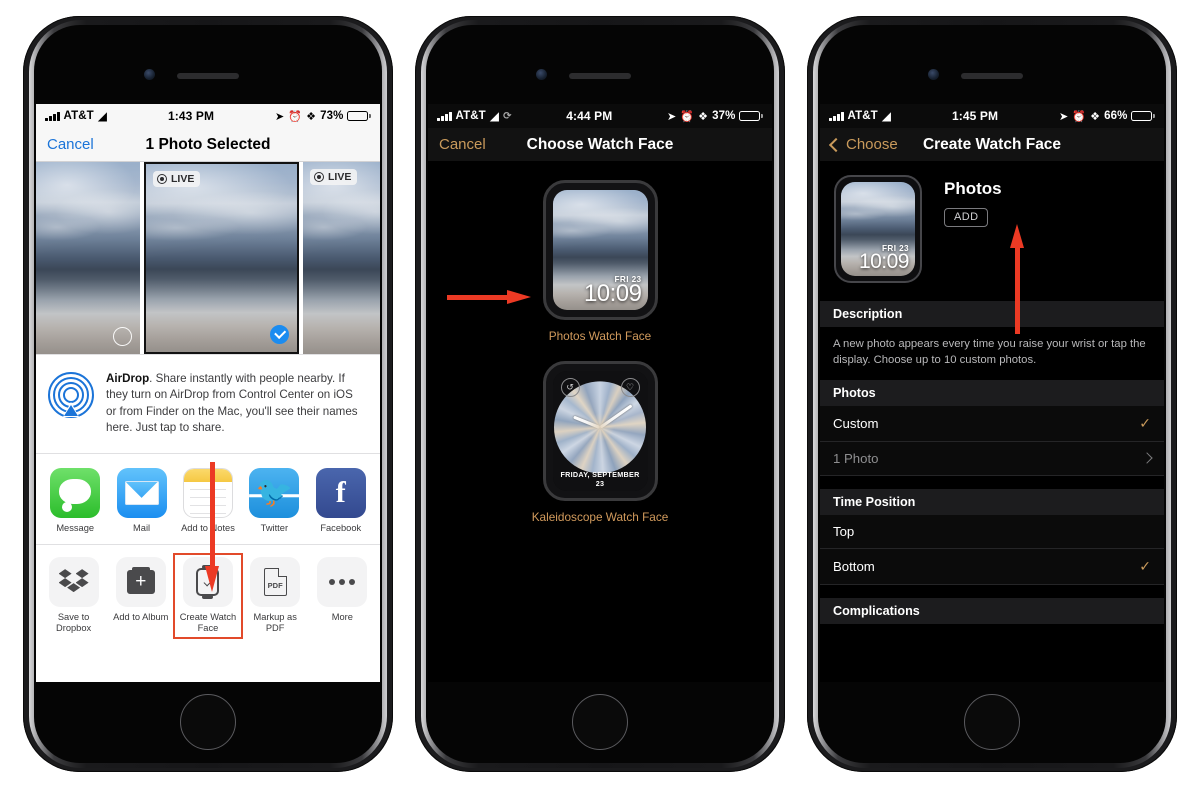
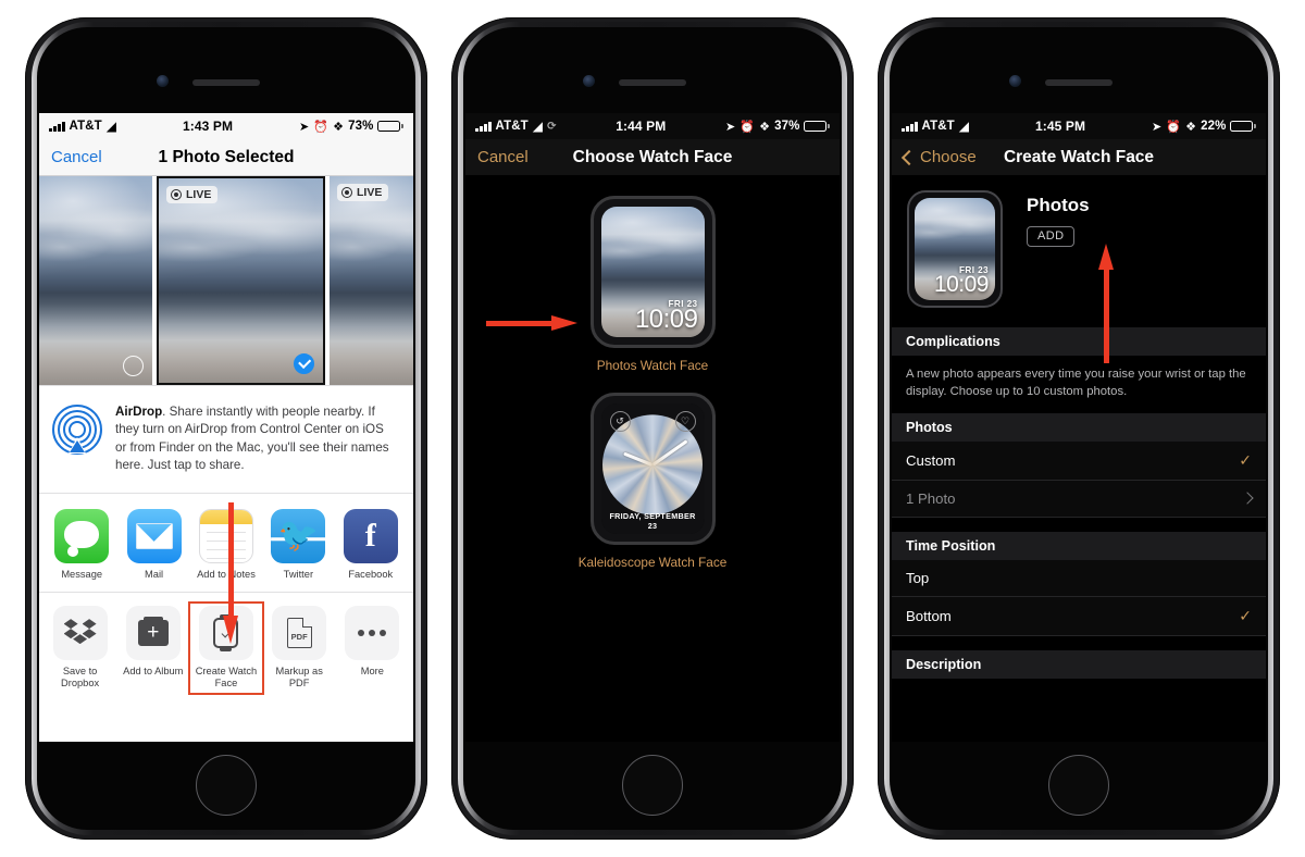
  AT&T
  ◢
  1:43 PM
  ➤
  ⏰
  ❖
  73%
  Cancel
  1 Photo Selected
  LIVE
  LIVE
  AirDrop. Share instantly with people nearby. If they turn on AirDrop from Control Center on iOS or from Finder on the Mac, you'll see their names here. Just tap to share.
  Message
  Mail
  Add tootes
  ⸺
  🐦
  Twitter
  f
  Facebook
  Save to Dropbox
  Add to Album
  Create Watch Face
  PDF
  Markup as PDF
  More
  AT&T
  ◢
  ⟳
- 4:44 PM
+ 1:44 PM
  ➤
  ⏰
  ❖
  37%
  Cancel
  Choose Watch Face
  FRI 23
  10:09
  Photos Watch Face
  ↺
  ♡
  FRIDAY, SEPTEMBER 23
  Kaleidoscope Watch Face
  AT&T
  ◢
  1:45 PM
  ➤
  ⏰
  ❖
- 66%
+ 22%
  Choose
  Create Watch Face
  FRI 23
  10:09
  Photos
  ADD
- Description
+ Complications
  A new photo appears every time you raise your wrist or tap the display. Choose up to 10 custom photos.
  Photos
  Custom
  ✓
  1 Photo
  Time Position
  Top
  Bottom
  ✓
- Complications
+ Description
